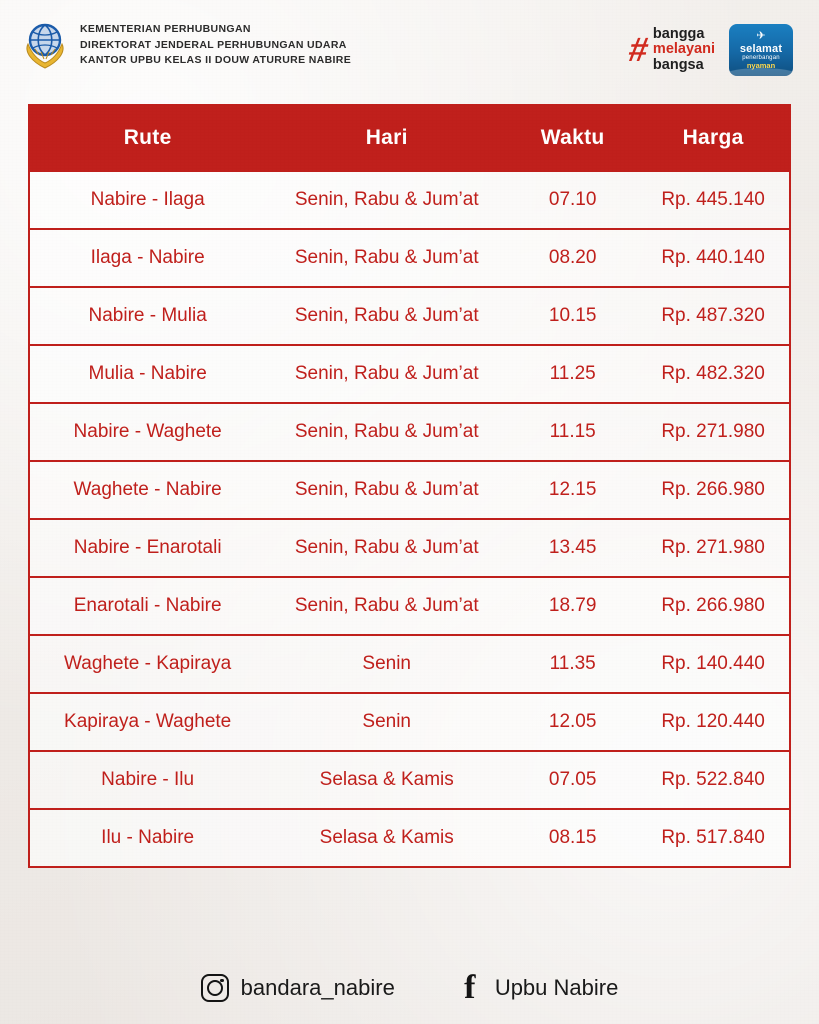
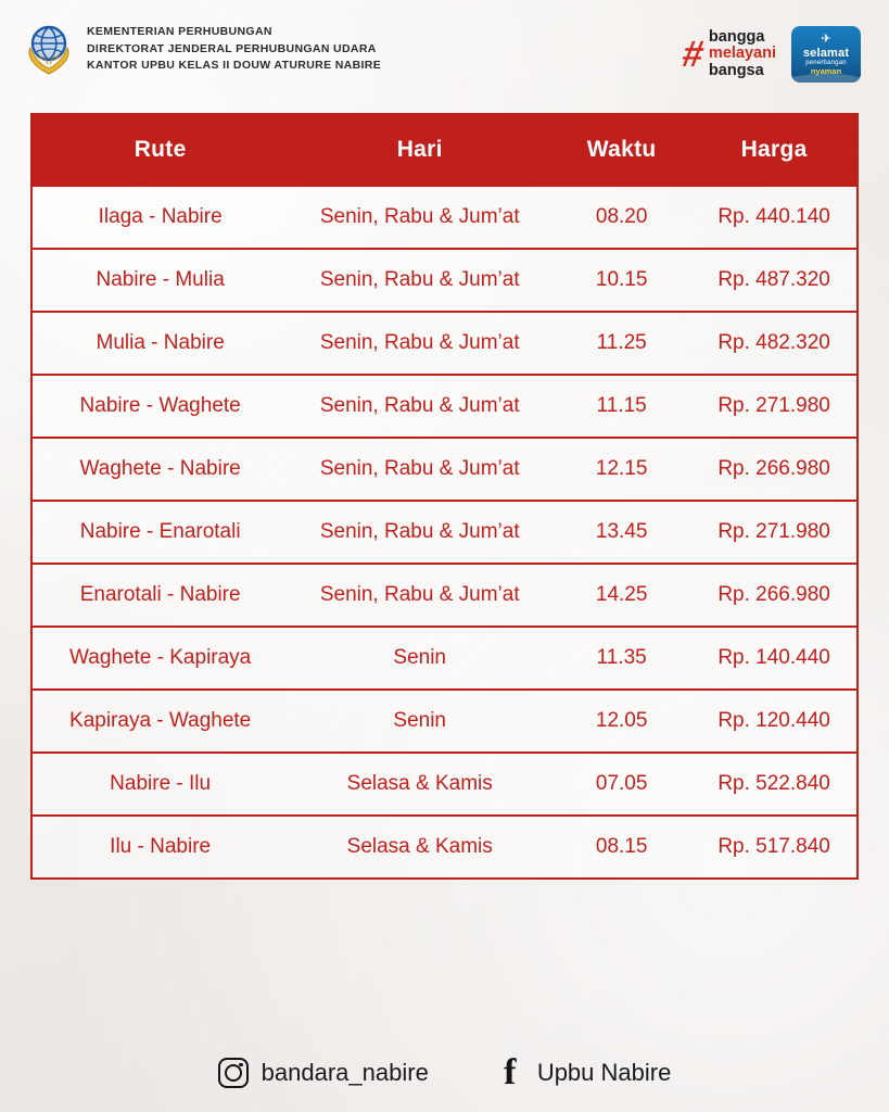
  KEMENTERIAN PERHUBUNGAN
  DIREKTORAT JENDERAL PERHUBUNGAN UDARA
  KANTOR UPBU KELAS II DOUW ATURURE NABIRE
  bangga
  melayani
  bangsa
  ✈
  selamat
  nyaman
  Rute	Hari	Waktu	Harga
- Nabire - Ilaga	Senin, Rabu & Jum’at	07.10	Rp. 445.140
  Ilaga - Nabire	Senin, Rabu & Jum’at	08.20	Rp. 440.140
  Nabire - Mulia	Senin, Rabu & Jum’at	10.15	Rp. 487.320
  Mulia - Nabire	Senin, Rabu & Jum’at	11.25	Rp. 482.320
  Nabire - Waghete	Senin, Rabu & Jum’at	11.15	Rp. 271.980
  Waghete - Nabire	Senin, Rabu & Jum’at	12.15	Rp. 266.980
  Nabire - Enarotali	Senin, Rabu & Jum’at	13.45	Rp. 271.980
- Enarotali - Nabire	Senin, Rabu & Jum’at	18.79	Rp. 266.980
+ Enarotali - Nabire	Senin, Rabu & Jum’at	14.25	Rp. 266.980
  Waghete - Kapiraya	Senin	11.35	Rp. 140.440
  Kapiraya - Waghete	Senin	12.05	Rp. 120.440
  Nabire - Ilu	Selasa & Kamis	07.05	Rp. 522.840
  Ilu - Nabire	Selasa & Kamis	08.15	Rp. 517.840
  bandara_nabire
  f
  Upbu Nabire
